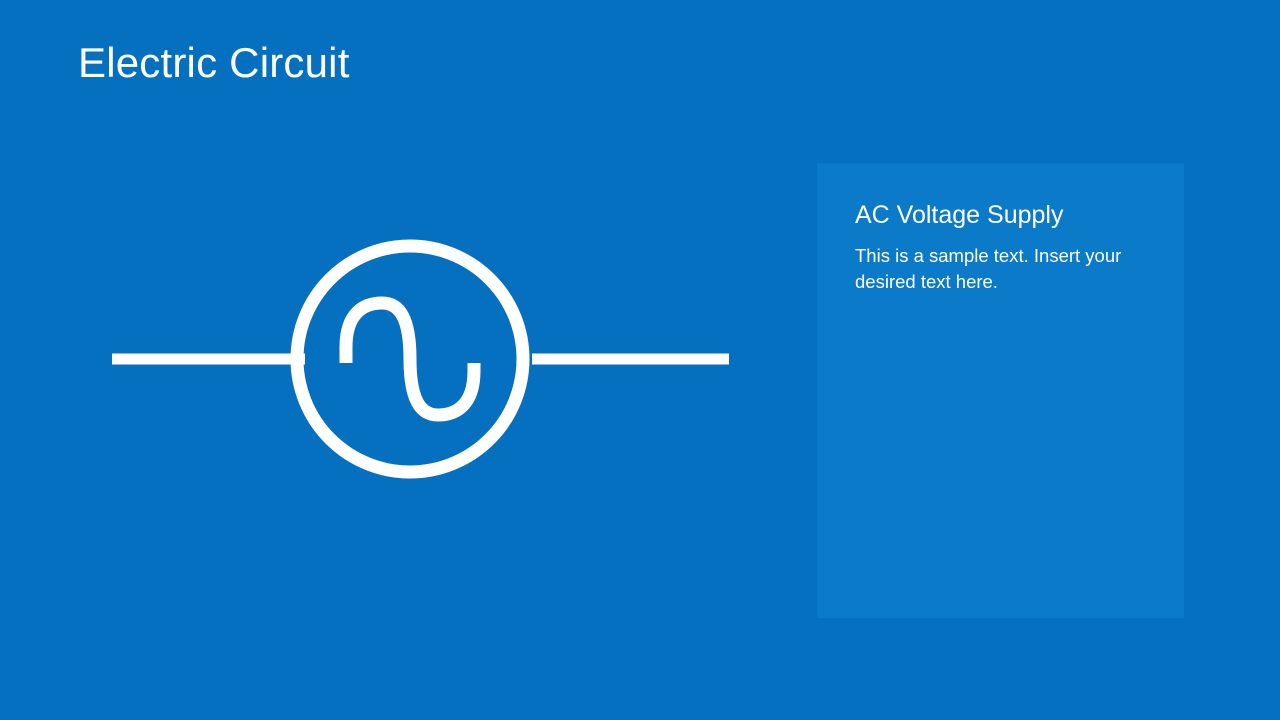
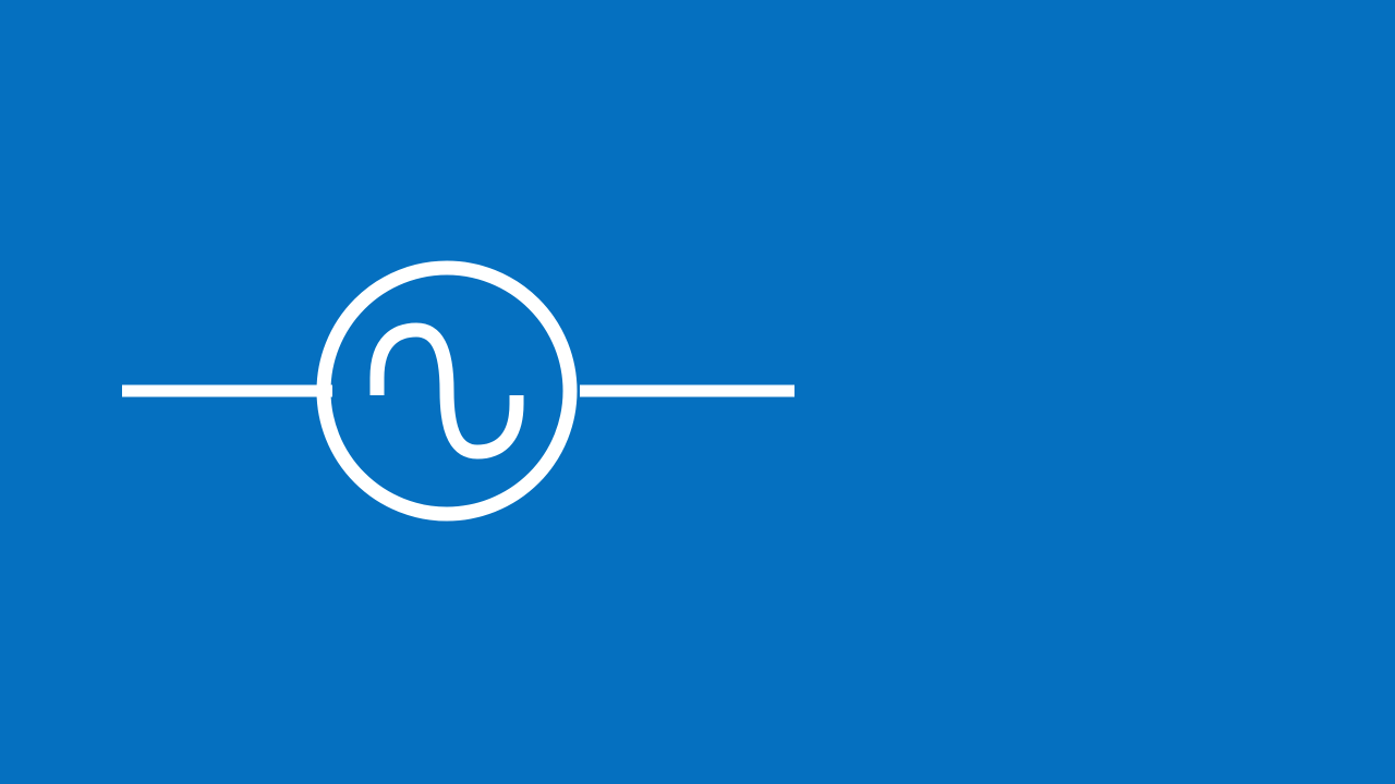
- Electric Circuit
- AC Voltage Supply
- This is a sample text. Insert your desired text here.
